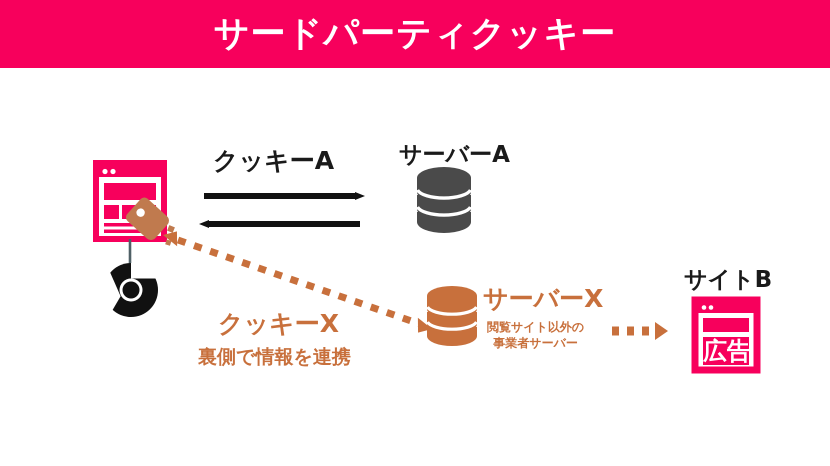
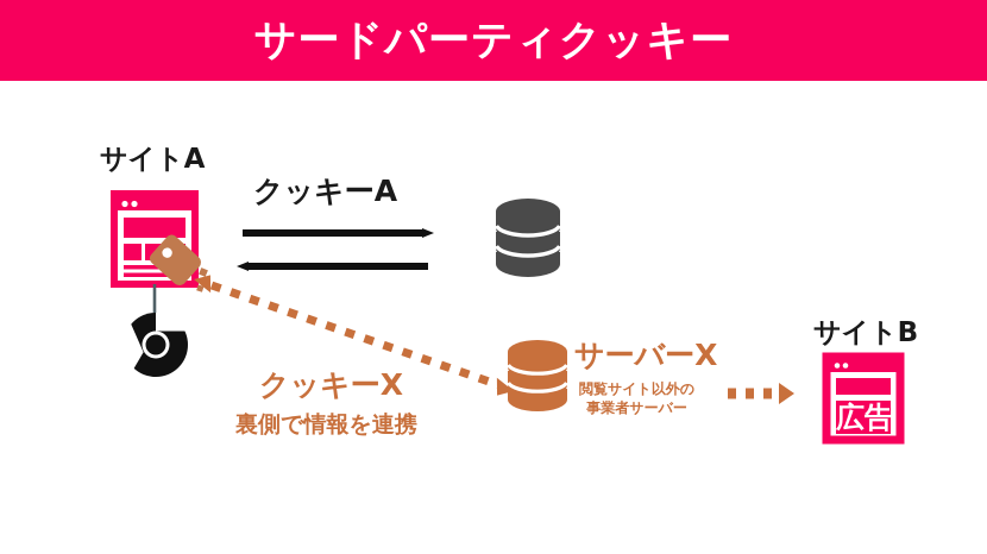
  サードパーティクッキー
+ サイトA
  クッキーA
- サーバーA
  サーバーX
  閲覧サイト以外の
  事業者サーバー
  クッキーX
  裏側で情報を連携
  サイトB
  広告
